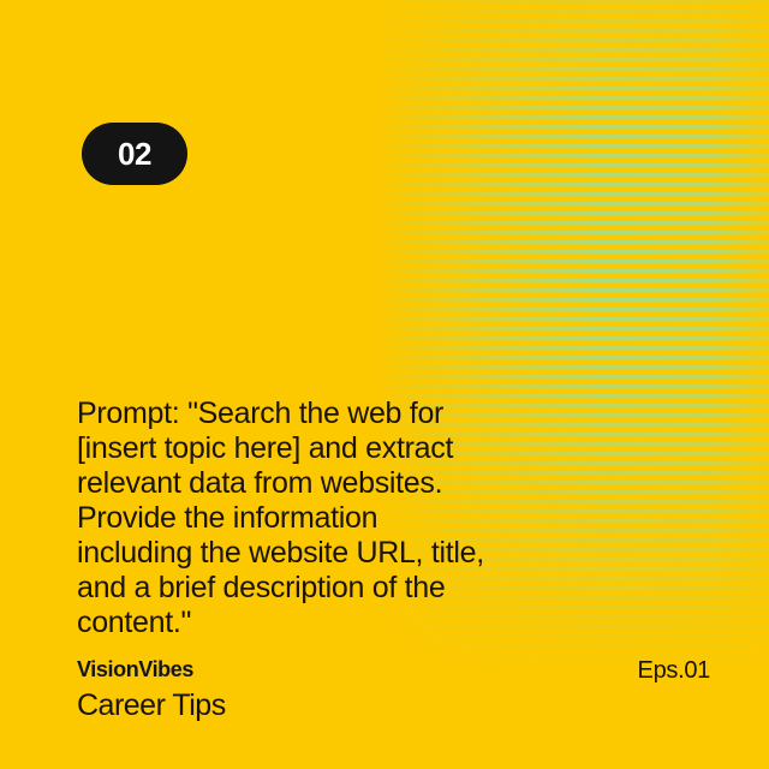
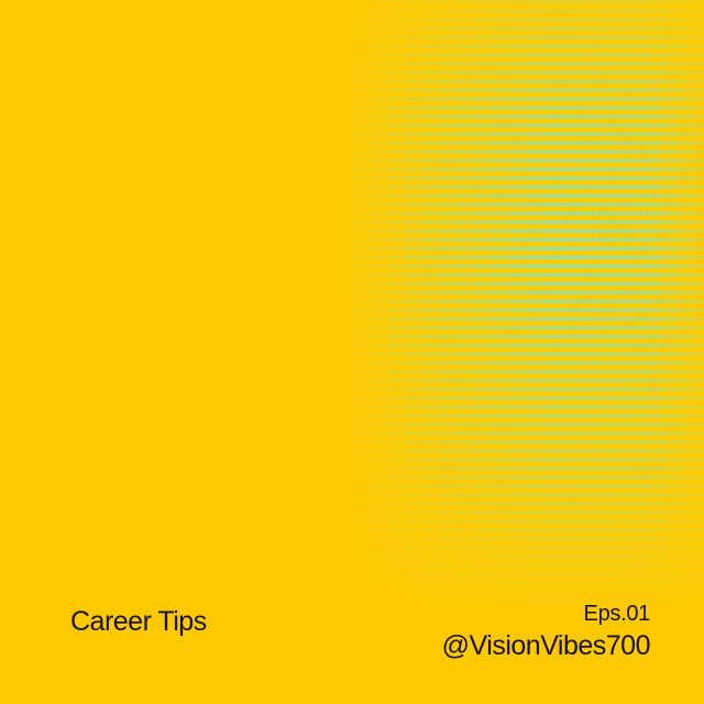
- 02
- Prompt: "Search the web for
- [insert topic here] and extract
- relevant data from websites.
- Provide the information
- including the website URL, title,
- and a brief description of the
- content."
- VisionVibes
  Career Tips
  Eps.01
+ @VisionVibes700
